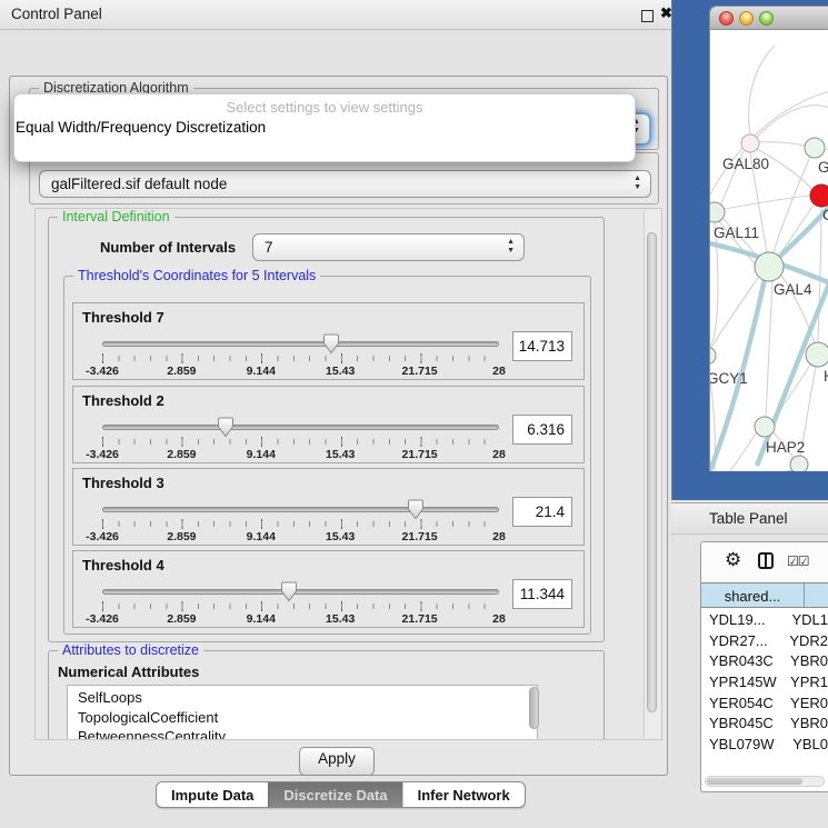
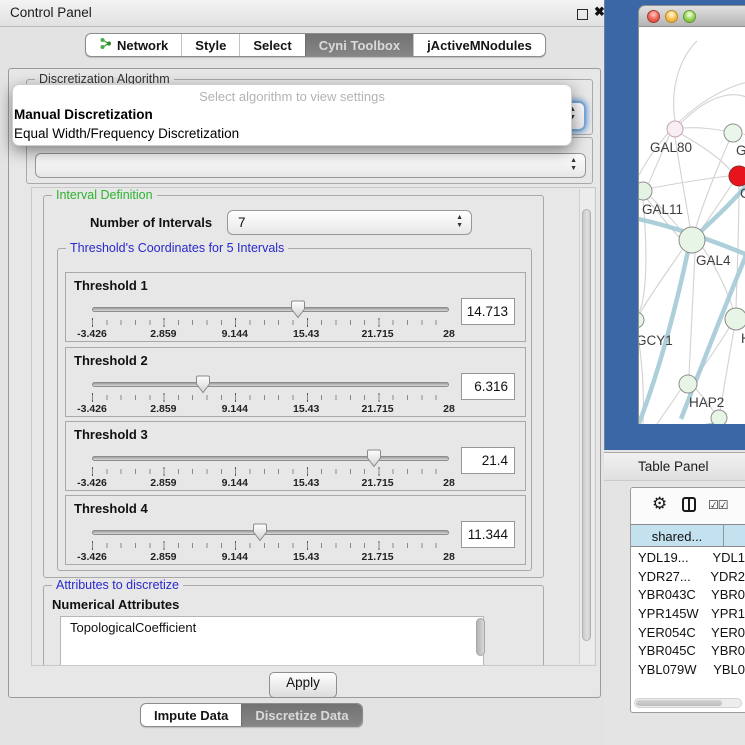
  Control Panel
  ✖
+ Network
+ Style
+ Select
+ Cyni Toolbox
+ jActiveMNodules
  Discretization Algorithm
- galFiltered.sif default node
  Interval Definition
  Number of Intervals
  7
  Threshold's Coordinates for 5 Intervals
- Threshold 7
+ Threshold 1
  -3.426
  2.859
  9.144
  15.43
  21.715
  28
  14.713
  Threshold 2
  -3.426
  2.859
  9.144
  15.43
  21.715
  28
  6.316
  Threshold 3
  -3.426
  2.859
  9.144
  15.43
  21.715
  28
  21.4
  Threshold 4
  -3.426
  2.859
  9.144
  15.43
  21.715
  28
  11.344
  Attributes to discretize
  Numerical Attributes
- SelfLoops
  TopologicalCoefficient
- BetweennessCentrality
  Apply
- Select settings to view settings
+ Select algorithm to view settings
+ Manual Discretization
  Equal Width/Frequency Discretization
  Impute Data
  Discretize Data
- Infer Network
  GAL80
  GAL11
  GAL4
  GCY1
  HAP2
  Table Panel
  ⚙
  ☑☑
  shared...
  YDL19...
  YDL1
  YDR27...
  YDR2
  YBR043C
  YBR0
  YPR145W
  YPR1
  YER054C
  YER0
  YBR045C
  YBR0
  YBL079W
  YBL0
